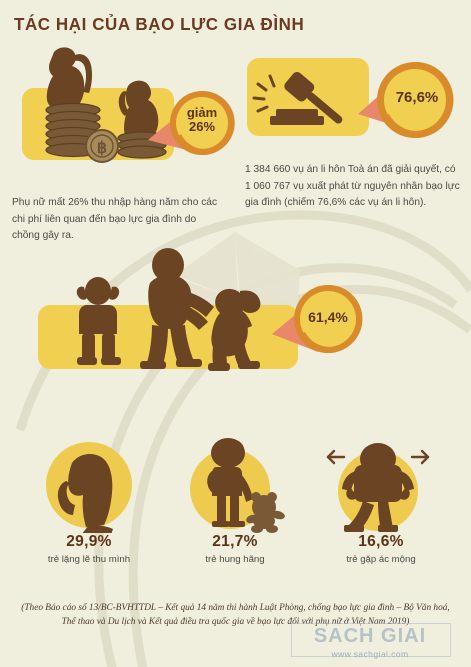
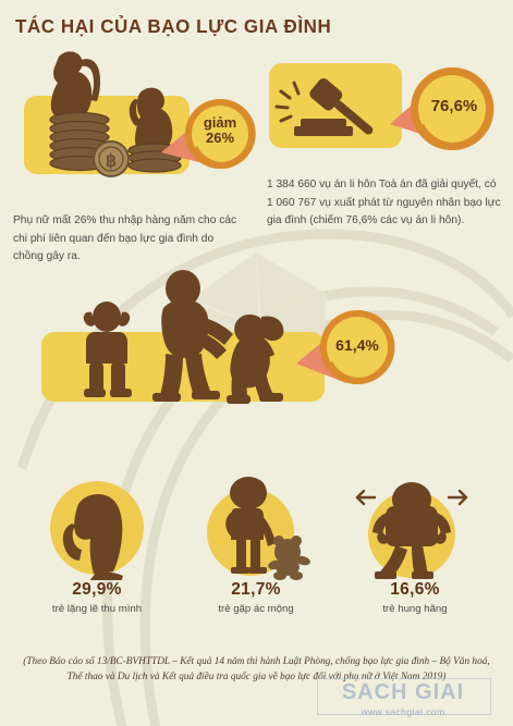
  TÁC HẠI CỦA BẠO LỰC GIA ĐÌNH
  ฿
  giảm
  26%
  Phụ nữ mất 26% thu nhập hàng năm cho các chi phí liên quan đến bạo lực gia đình do chồng gây ra.
  76,6%
  1 384 660 vụ án li hôn Toà án đã giải quyết, có 1 060 767 vụ xuất phát từ nguyên nhân bạo lực gia đình (chiếm 76,6% các vụ án li hôn).
  61,4%
  29,9%
  trẻ lặng lẽ thu mình
  21,7%
- trẻ hung hãng
+ trẻ gặp ác mộng
  16,6%
- trẻ gặp ác mộng
+ trẻ hung hãng
  (Theo Báo cáo số 13/BC-BVHTTDL – Kết quả 14 năm thi hành Luật Phòng, chống bạo lực gia đình – Bộ Văn hoá, Thể thao và Du lịch và Kết quả điều tra quốc gia về bạo lực đối với phụ nữ ở Việt Nam 2019)
  SACH GIAI
  www.sachgiai.com
